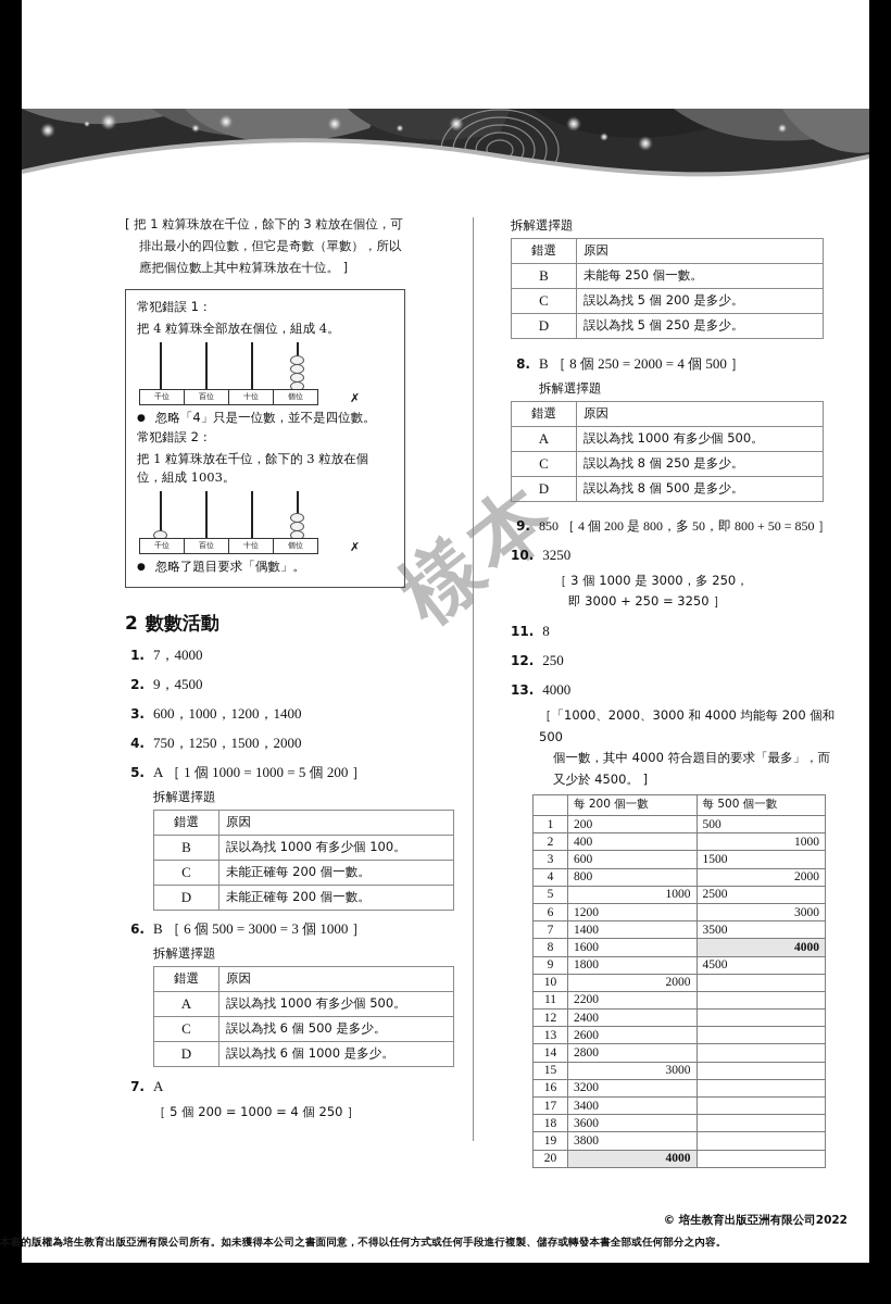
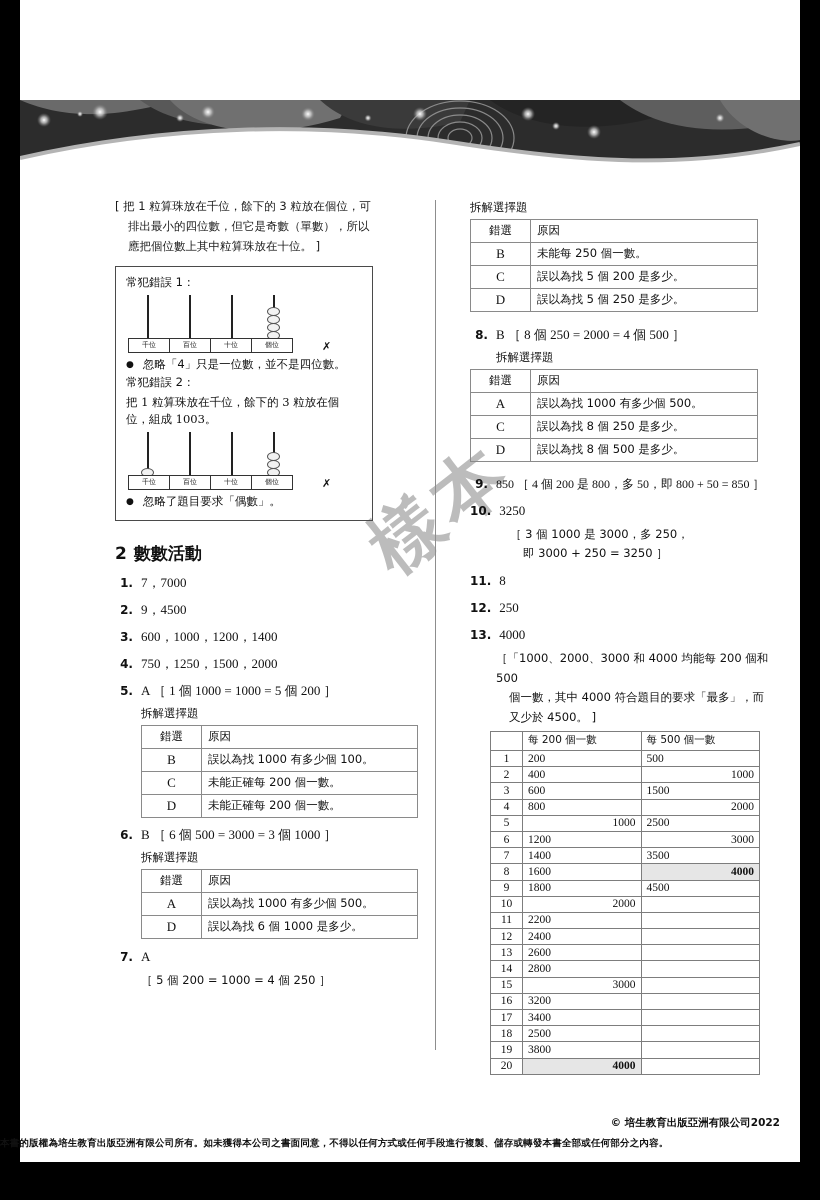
  [ 把 1 粒算珠放在千位，餘下的 3 粒放在個位，可
  排出最小的四位數，但它是奇數（單數），所以
  應把個位數上其中粒算珠放在十位。 ]
  常犯錯誤 1：
- 把 4 粒算珠全部放在個位，組成 4。
  千位
  百位
  十位
  個位
  ✗
  ●
  忽略「4」只是一位數，並不是四位數。
  常犯錯誤 2：
  把 1 粒算珠放在千位，餘下的 3 粒放在個
  位，組成 1003。
  千位
  百位
  十位
  個位
  ✗
  ●
  忽略了題目要求「偶數」。
  2
  數數活動
  1.
- 7，4000
+ 7，7000
  2.
  9，4500
  3.
  600，1000，1200，1400
  4.
  750，1250，1500，2000
  5.
  A ［ 1 個 1000 = 1000 = 5 個 200 ］
  拆解選擇題
  錯選	原因
  B	誤以為找 1000 有多少個 100。
  C	未能正確每 200 個一數。
  D	未能正確每 200 個一數。
  6.
  B ［ 6 個 500 = 3000 = 3 個 1000 ］
  拆解選擇題
  錯選	原因
  A	誤以為找 1000 有多少個 500。
- C	誤以為找 6 個 500 是多少。
  D	誤以為找 6 個 1000 是多少。
  7.
  A
  ［ 5 個 200 = 1000 = 4 個 250 ］
  拆解選擇題
  錯選	原因
  B	未能每 250 個一數。
  C	誤以為找 5 個 200 是多少。
  D	誤以為找 5 個 250 是多少。
  8.
  B ［ 8 個 250 = 2000 = 4 個 500 ］
  拆解選擇題
  錯選	原因
  A	誤以為找 1000 有多少個 500。
  C	誤以為找 8 個 250 是多少。
  D	誤以為找 8 個 500 是多少。
  9.
  850 ［ 4 個 200 是 800，多 50，即 800 + 50 = 850 ］
  10.
  3250
  ［ 3 個 1000 是 3000，多 250，
  即 3000 + 250 = 3250 ］
  11.
  8
  12.
  250
  13.
  4000
  ［「1000、2000、3000 和 4000 均能每 200 個和 500
  個一數，其中 4000 符合題目的要求「最多」，而
  又少於 4500。 ]
  	每 200 個一數	每 500 個一數
  1	200	500
  2	400	1000
  3	600	1500
  4	800	2000
  5	1000	2500
  6	1200	3000
  7	1400	3500
  8	1600	4000
  9	1800	4500
  10	2000
  11	2200
  12	2400
  13	2600
  14	2800
  15	3000
  16	3200
  17	3400
- 18	3600
+ 18	2500
  19	3800
  20	4000
  © 培生教育出版亞洲有限公司2022
  本書的版權為培生教育出版亞洲有限公司所有。如未獲得本公司之書面同意，不得以任何方式或任何手段進行複製、儲存或轉發本書全部或任何部分之內容。
